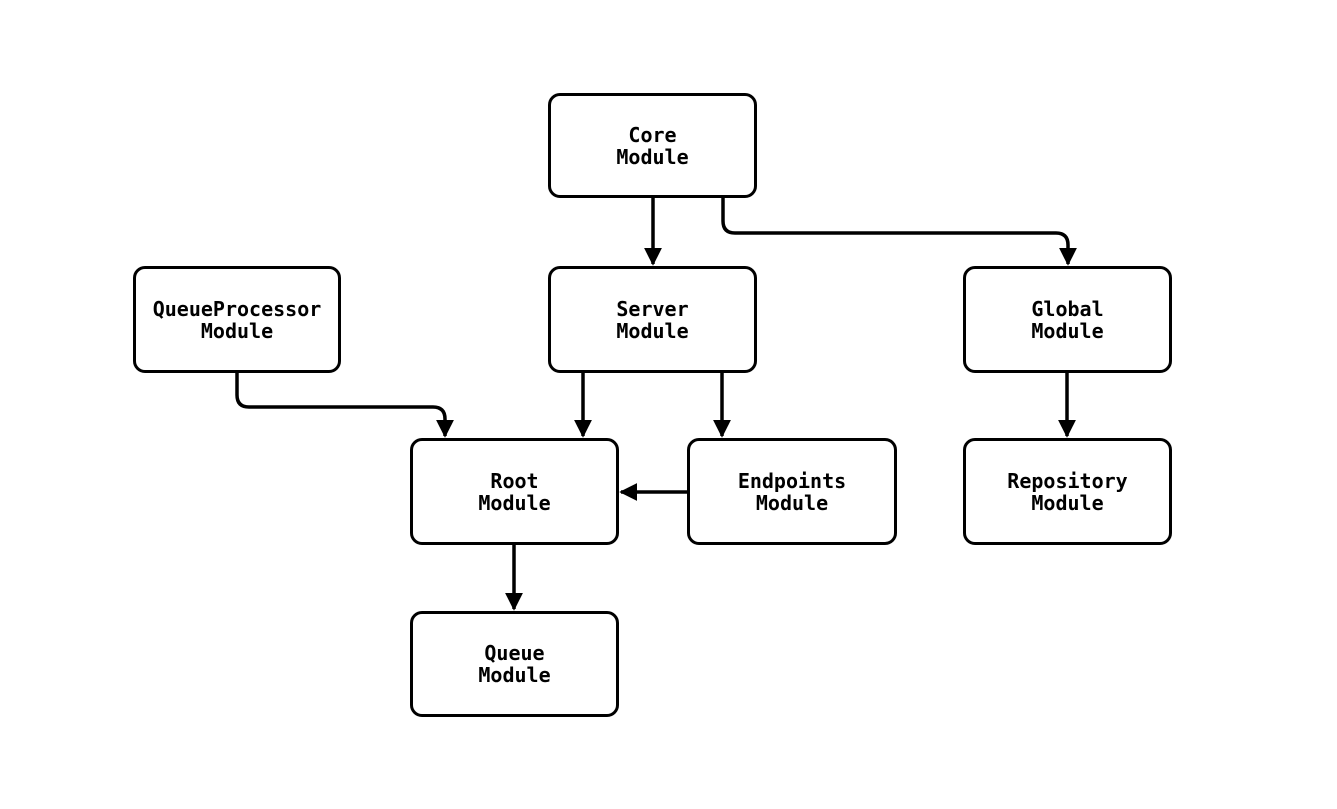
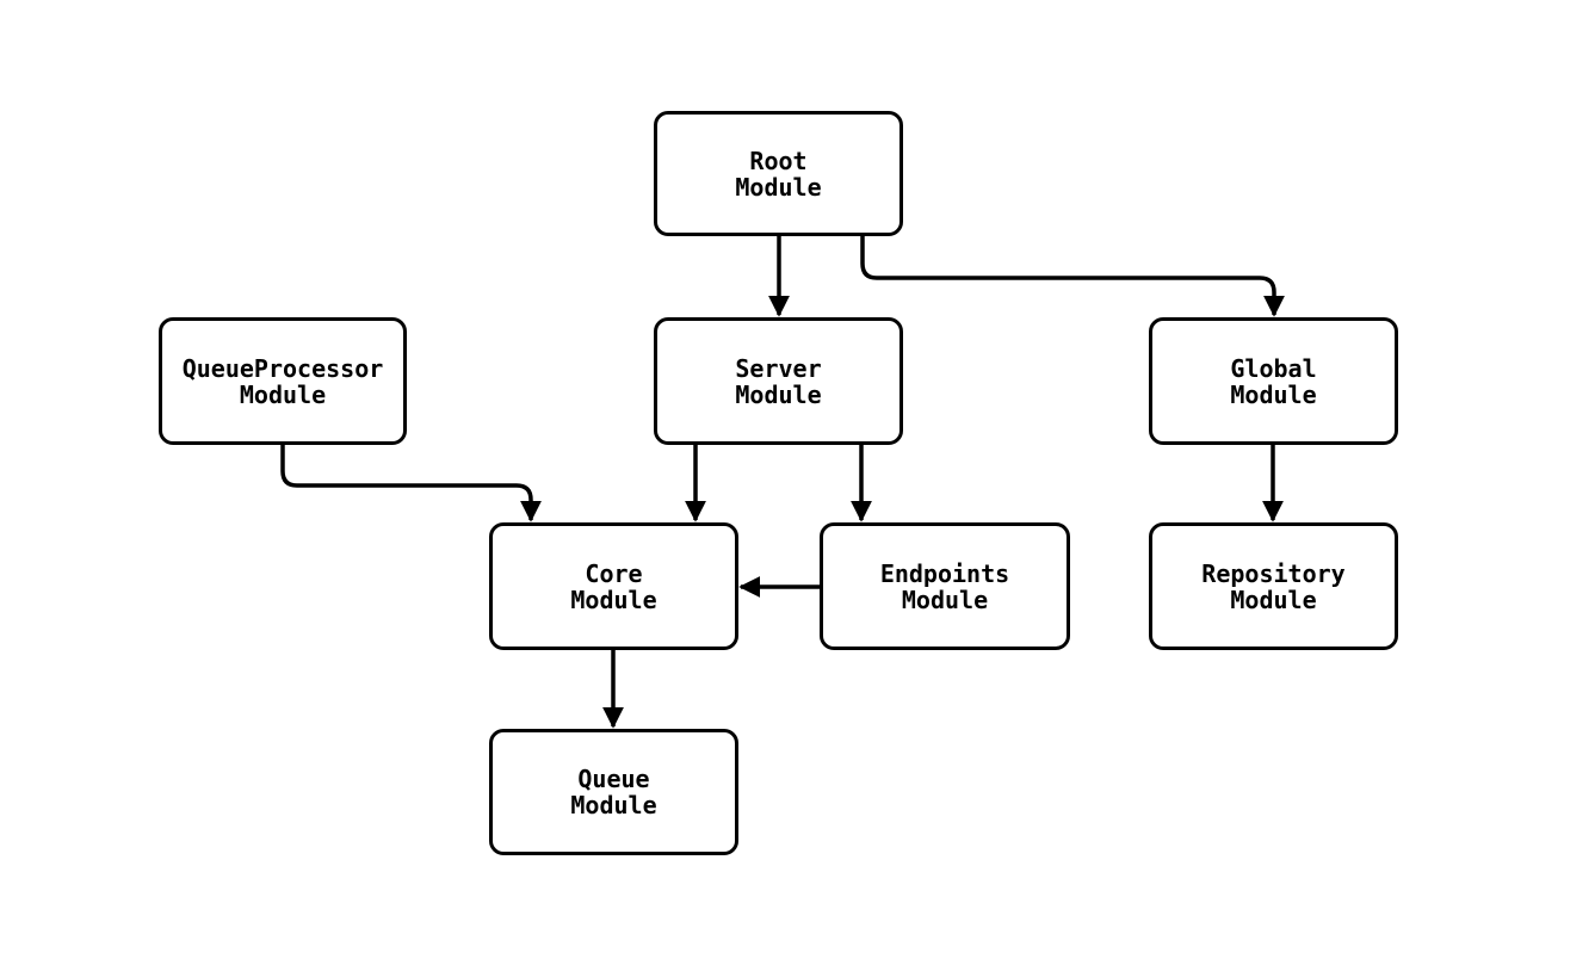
- Core
+ Root
  Module
  QueueProcessor
  Module
  Server
  Module
  Global
  Module
- Root
+ Core
  Module
  Endpoints
  Module
  Repository
  Module
  Queue
  Module
